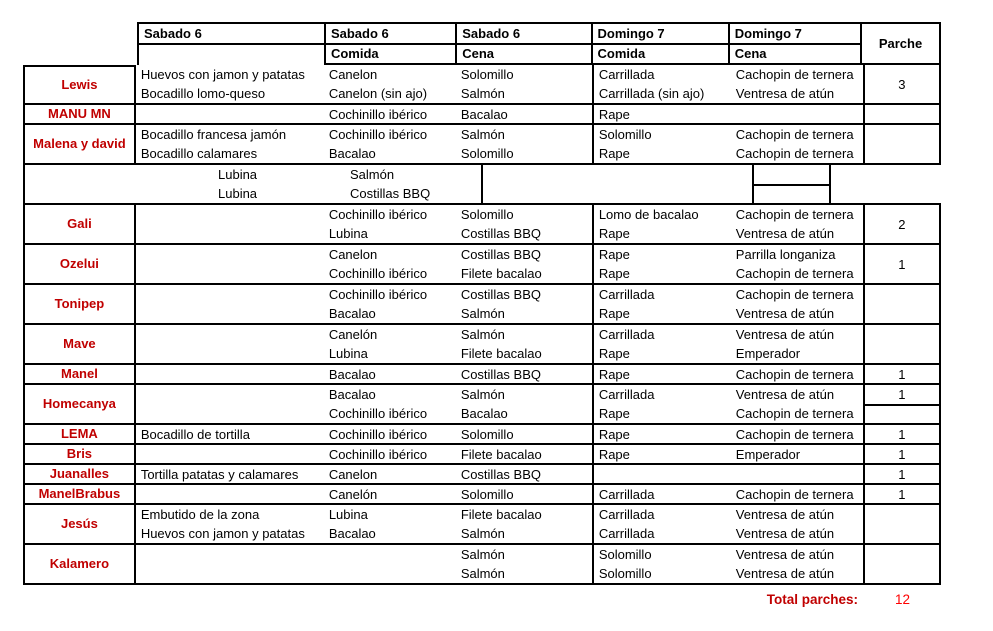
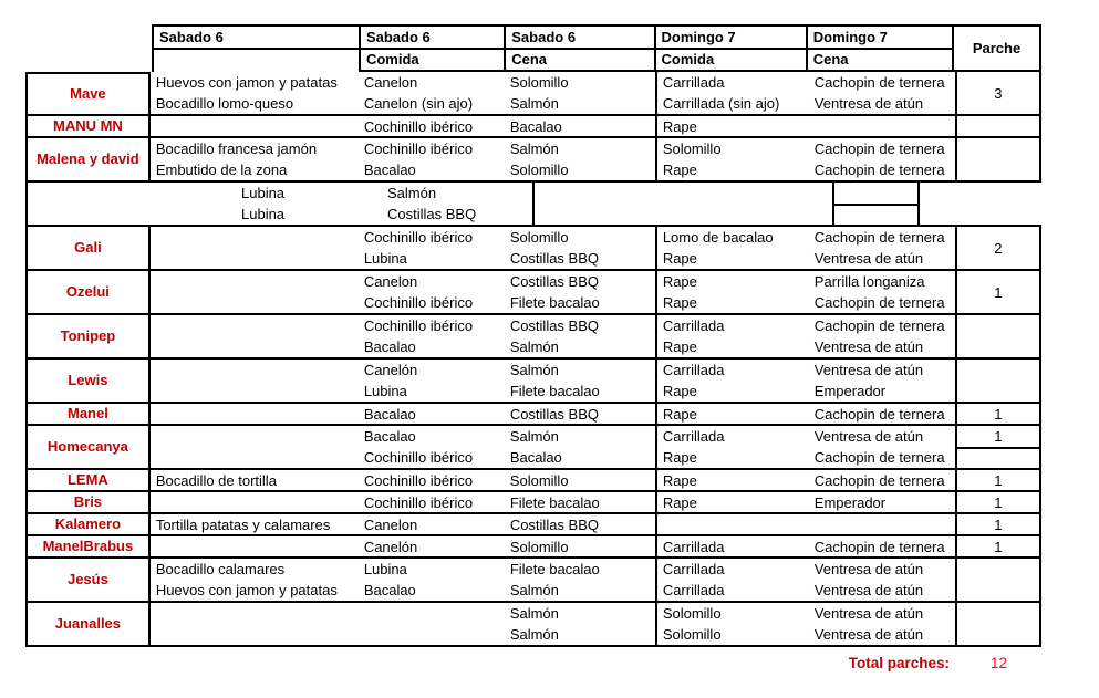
  Sabado 6
  Sabado 6
  Comida
  Sabado 6
  Cena
  Domingo 7
  Comida
  Domingo 7
  Cena
  Parche
- Lewis
+ Mave
  Huevos con jamon y patatas
  Bocadillo lomo-queso
  Canelon
  Canelon (sin ajo)
  Solomillo
  Salmón
  Carrillada
  Carrillada (sin ajo)
  Cachopin de ternera
  Ventresa de atún
  3
  MANU MN
  Cochinillo ibérico
  Bacalao
  Rape
  Malena y david
  Bocadillo francesa jamón
- Bocadillo calamares
+ Embutido de la zona
  Cochinillo ibérico
  Bacalao
  Salmón
  Solomillo
  Solomillo
  Rape
  Cachopin de ternera
  Cachopin de ternera
  Lubina
  Lubina
  Salmón
  Costillas BBQ
  Gali
  Cochinillo ibérico
  Lubina
  Solomillo
  Costillas BBQ
  Lomo de bacalao
  Rape
  Cachopin de ternera
  Ventresa de atún
  2
  Ozelui
  Canelon
  Cochinillo ibérico
  Costillas BBQ
  Filete bacalao
  Rape
  Rape
  Parrilla longaniza
  Cachopin de ternera
  1
  Tonipep
  Cochinillo ibérico
  Bacalao
  Costillas BBQ
  Salmón
  Carrillada
  Rape
  Cachopin de ternera
  Ventresa de atún
- Mave
+ Lewis
  Canelón
  Lubina
  Salmón
  Filete bacalao
  Carrillada
  Rape
  Ventresa de atún
  Emperador
  Manel
  Bacalao
  Costillas BBQ
  Rape
  Cachopin de ternera
  1
  Homecanya
  Bacalao
  Cochinillo ibérico
  Salmón
  Bacalao
  Carrillada
  Rape
  Ventresa de atún
  Cachopin de ternera
  1
  LEMA
  Bocadillo de tortilla
  Cochinillo ibérico
  Solomillo
  Rape
  Cachopin de ternera
  1
  Bris
  Cochinillo ibérico
  Filete bacalao
  Rape
  Emperador
  1
- Juanalles
+ Kalamero
  Tortilla patatas y calamares
  Canelon
  Costillas BBQ
  1
  ManelBrabus
  Canelón
  Solomillo
  Carrillada
  Cachopin de ternera
  1
  Jesús
- Embutido de la zona
+ Bocadillo calamares
  Huevos con jamon y patatas
  Lubina
  Bacalao
  Filete bacalao
  Salmón
  Carrillada
  Carrillada
  Ventresa de atún
  Ventresa de atún
- Kalamero
+ Juanalles
  Salmón
  Salmón
  Solomillo
  Solomillo
  Ventresa de atún
  Ventresa de atún
  Total parches:
  12
